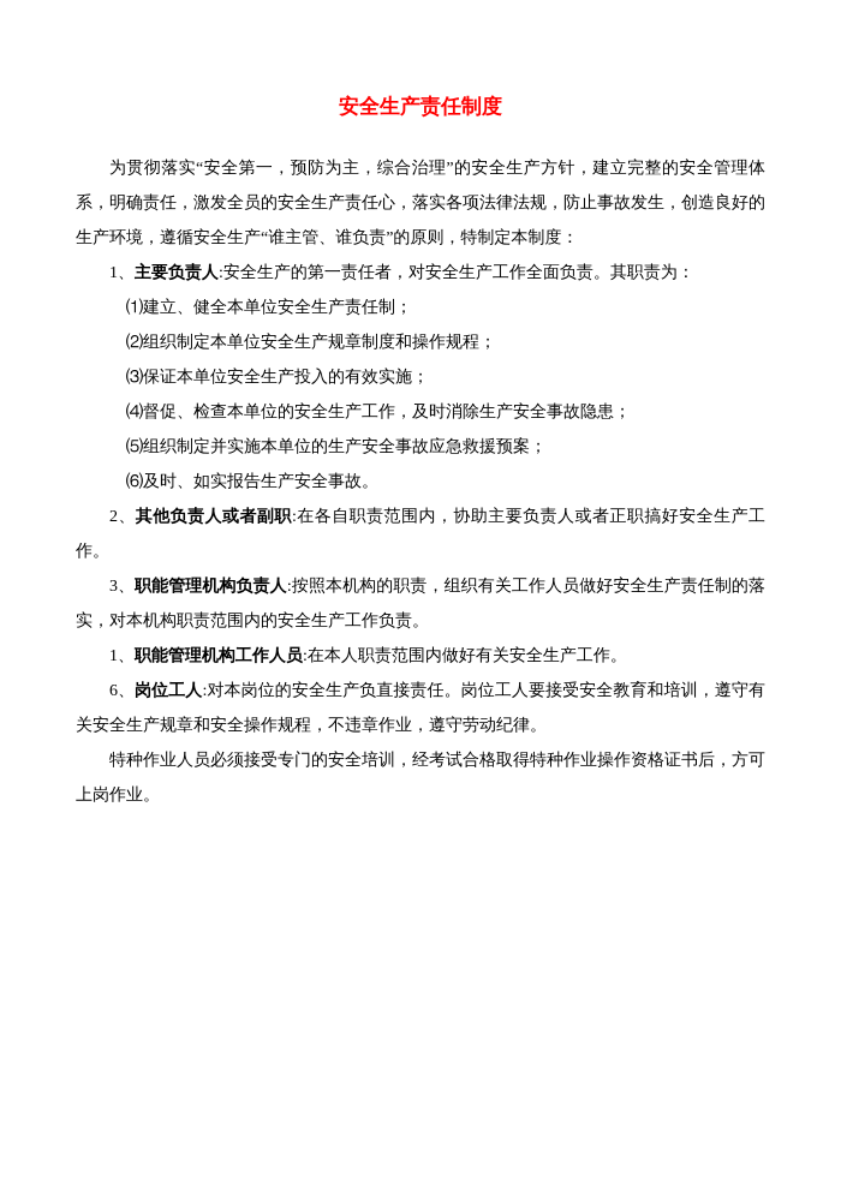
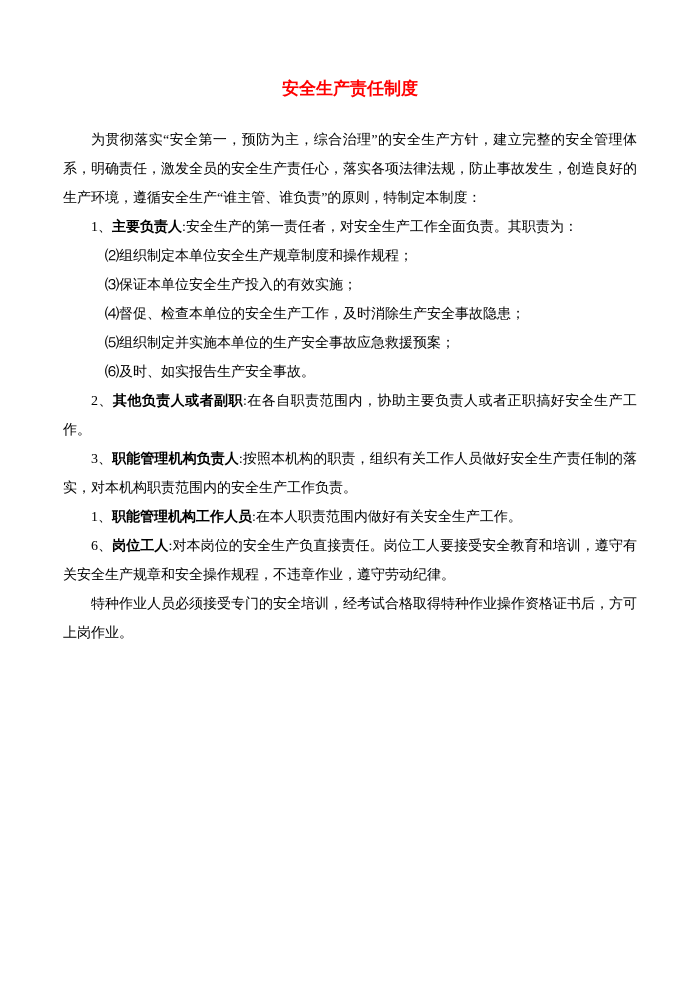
  安全生产责任制度
  为贯彻落实“安全第一，预防为主，综合治理”的安全生产方针，建立完整的安全管理体系，明确责任，激发全员的安全生产责任心，落实各项法律法规，防止事故发生，创造良好的生产环境，遵循安全生产“谁主管、谁负责”的原则，特制定本制度：
  1、主要负责人:安全生产的第一责任者，对安全生产工作全面负责。其职责为：
- ⑴建立、健全本单位安全生产责任制；
  ⑵组织制定本单位安全生产规章制度和操作规程；
  ⑶保证本单位安全生产投入的有效实施；
  ⑷督促、检查本单位的安全生产工作，及时消除生产安全事故隐患；
  ⑸组织制定并实施本单位的生产安全事故应急救援预案；
  ⑹及时、如实报告生产安全事故。
  2、其他负责人或者副职:在各自职责范围内，协助主要负责人或者正职搞好安全生产工作。
  3、职能管理机构负责人:按照本机构的职责，组织有关工作人员做好安全生产责任制的落实，对本机构职责范围内的安全生产工作负责。
  1、职能管理机构工作人员:在本人职责范围内做好有关安全生产工作。
  6、岗位工人:对本岗位的安全生产负直接责任。岗位工人要接受安全教育和培训，遵守有关安全生产规章和安全操作规程，不违章作业，遵守劳动纪律。
  特种作业人员必须接受专门的安全培训，经考试合格取得特种作业操作资格证书后，方可上岗作业。
